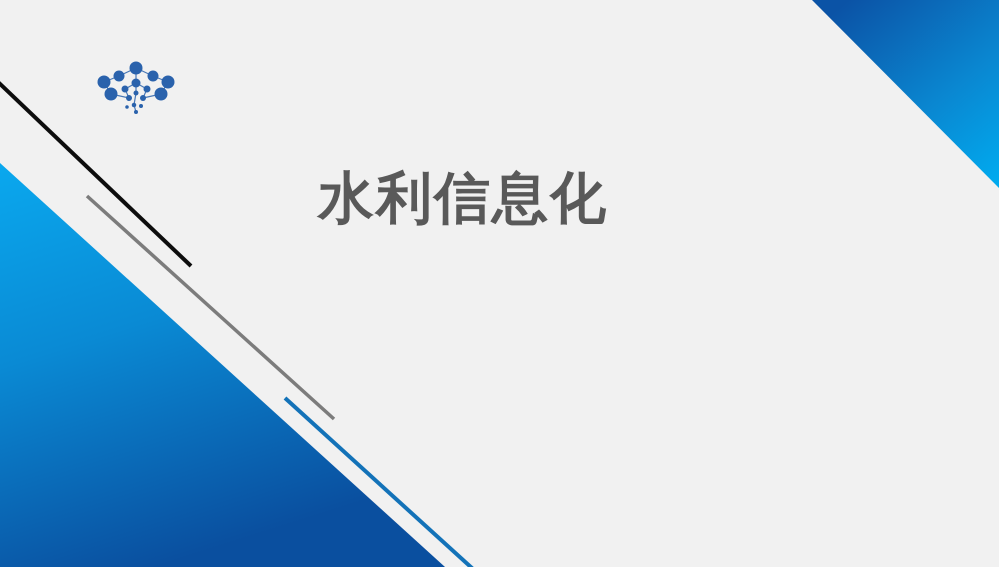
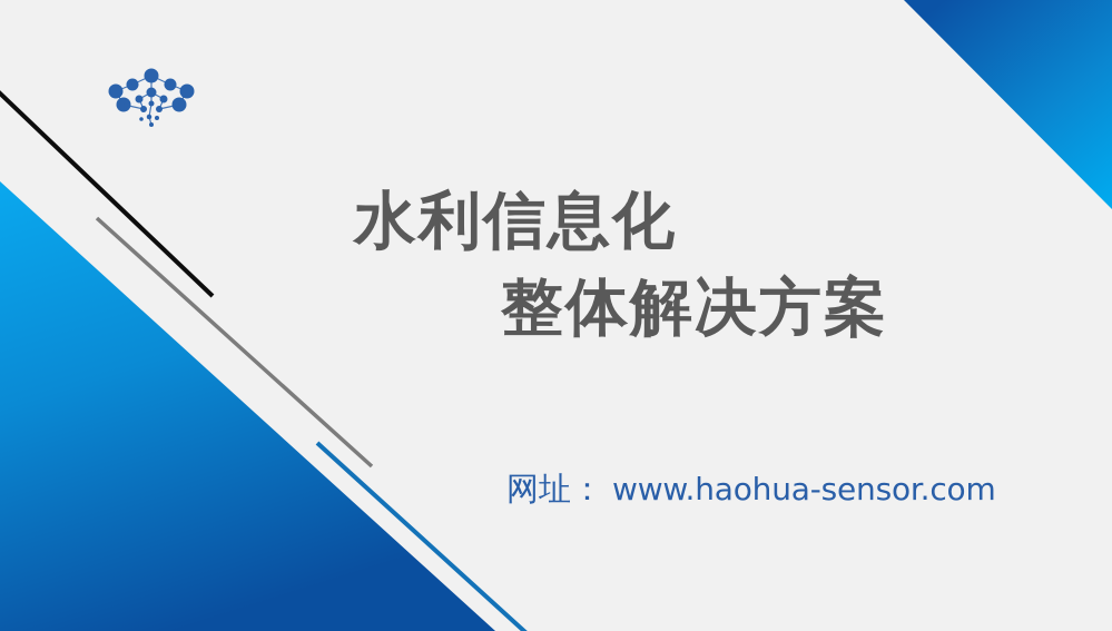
  水利信息化
+ 整体解决方案
+ 网址：
+ www.haohua-sensor.com
